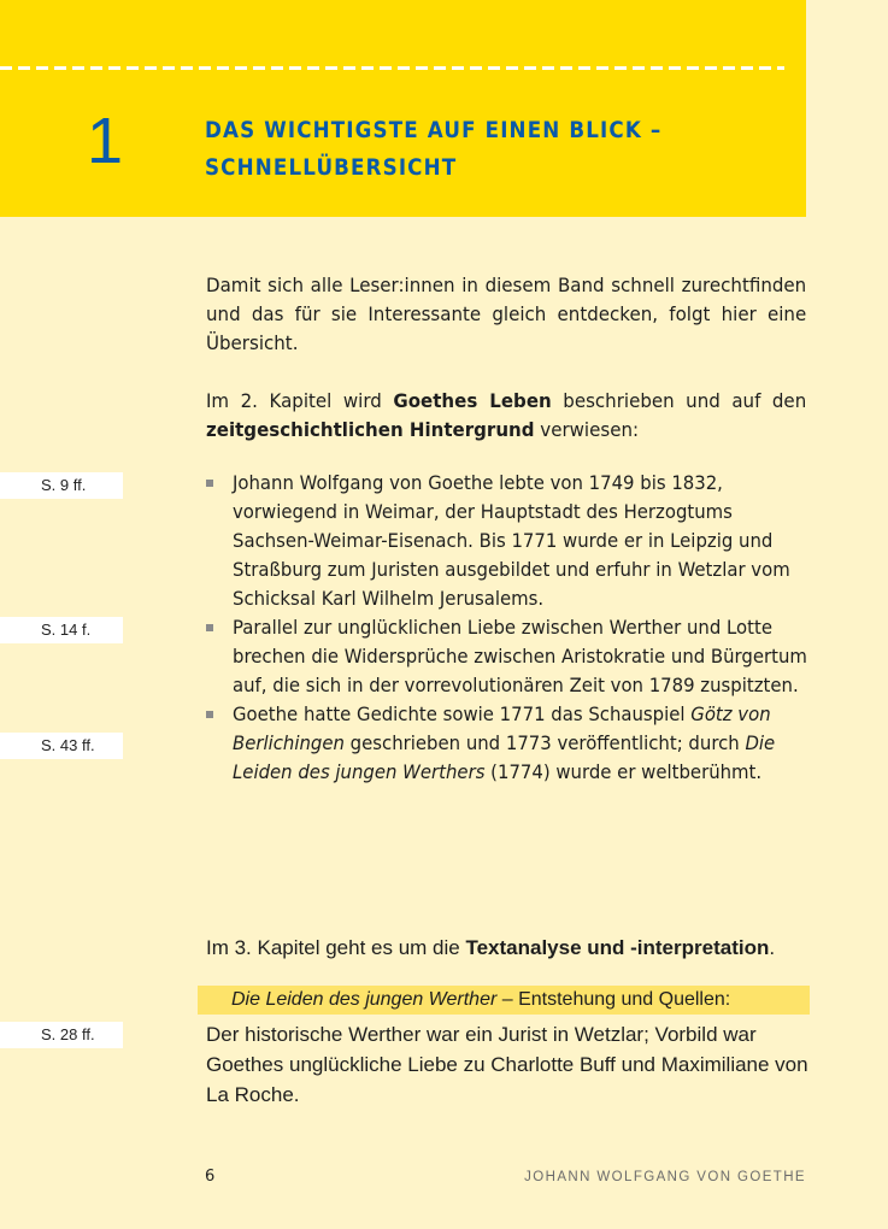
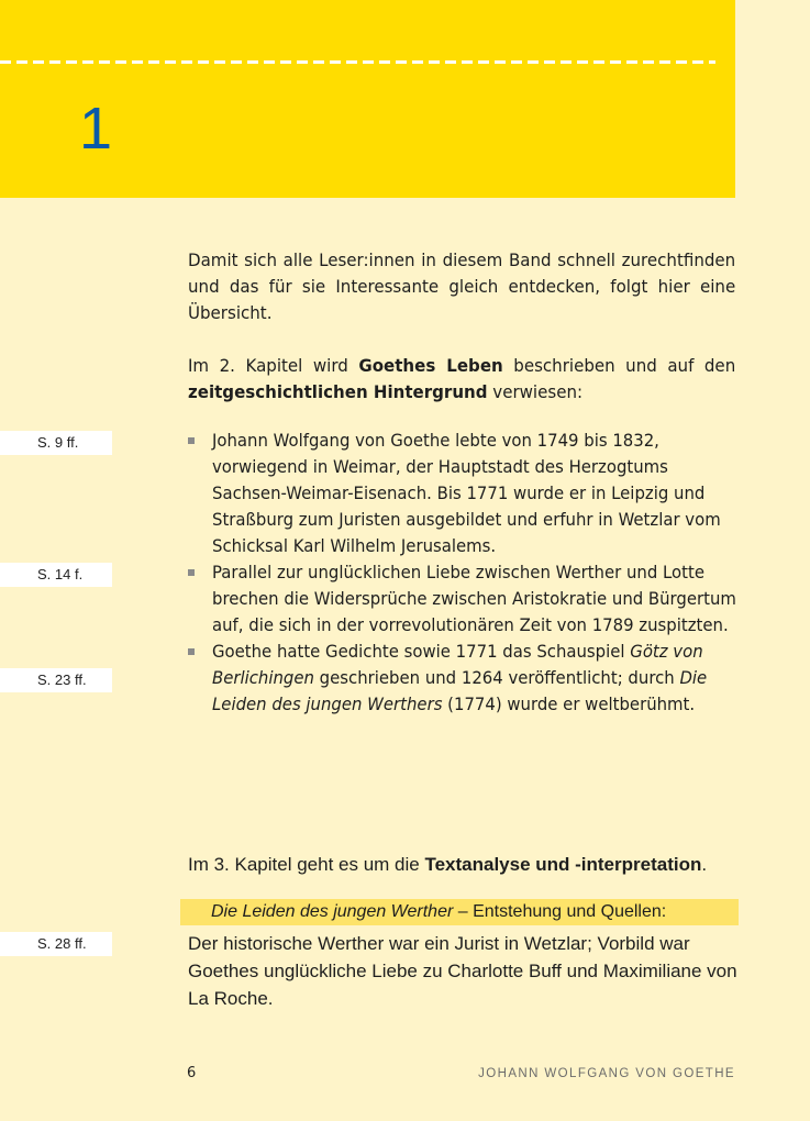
  1
- DAS WICHTIGSTE AUF EINEN BLICK –
- SCHNELLÜBERSICHT
  Damit sich alle Leser:innen in diesem Band schnell zurechtfinden und das für sie Interessante gleich entdecken, folgt hier eine Übersicht.
  Im 2. Kapitel wird Goethes Leben beschrieben und auf den zeitgeschichtlichen Hintergrund verwiesen:
  S. 9 ff.
  S. 14 f.
- S. 43 ff.
+ S. 23 ff.
  S. 28 ff.
  Johann Wolfgang von Goethe lebte von 1749 bis 1832, vorwiegend in Weimar, der Hauptstadt des Herzogtums Sachsen-Weimar-Eisenach. Bis 1771 wurde er in Leipzig und Straßburg zum Juristen ausgebildet und erfuhr in Wetzlar vom Schicksal Karl Wilhelm Jerusalems.
  Parallel zur unglücklichen Liebe zwischen Werther und Lotte brechen die Widersprüche zwischen Aristokratie und Bürgertum auf, die sich in der vorrevolutionären Zeit von 1789 zuspitzten.
- Goethe hatte Gedichte sowie 1771 das Schauspiel Götz von Berlichingen geschrieben und 1773 veröffentlicht; durch Die Leiden des jungen Werthers (1774) wurde er weltberühmt.
+ Goethe hatte Gedichte sowie 1771 das Schauspiel Götz von Berlichingen geschrieben und 1264 veröffentlicht; durch Die Leiden des jungen Werthers (1774) wurde er weltberühmt.
  Im 3. Kapitel geht es um die Textanalyse und -interpretation.
  Die Leiden des jungen Werther – Entstehung und Quellen:
  Der historische Werther war ein Jurist in Wetzlar; Vorbild war Goethes unglückliche Liebe zu Charlotte Buff und Maximiliane von La Roche.
  6
  JOHANN WOLFGANG VON GOETHE
